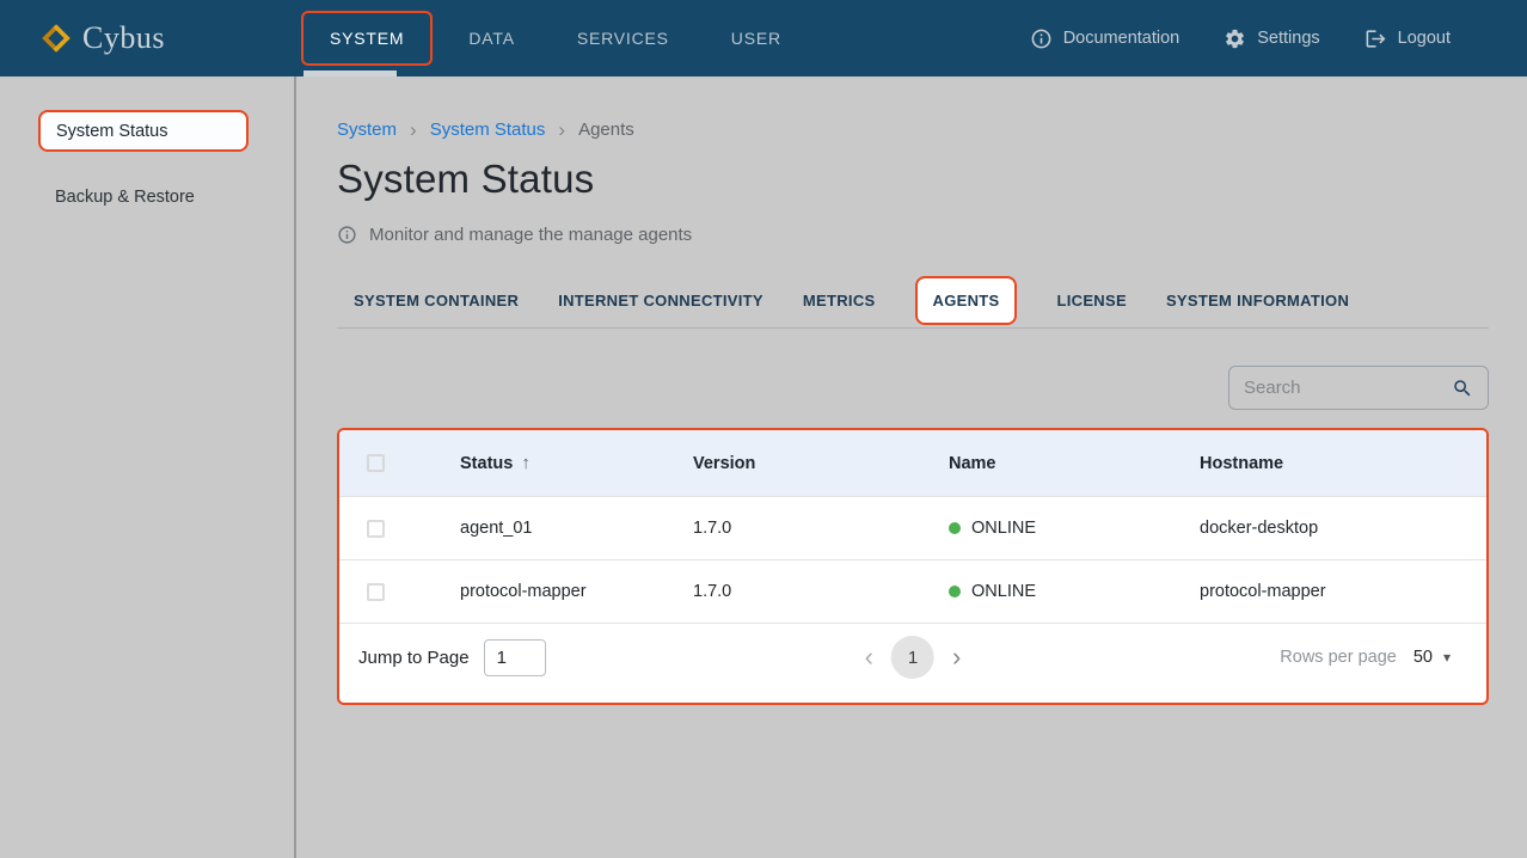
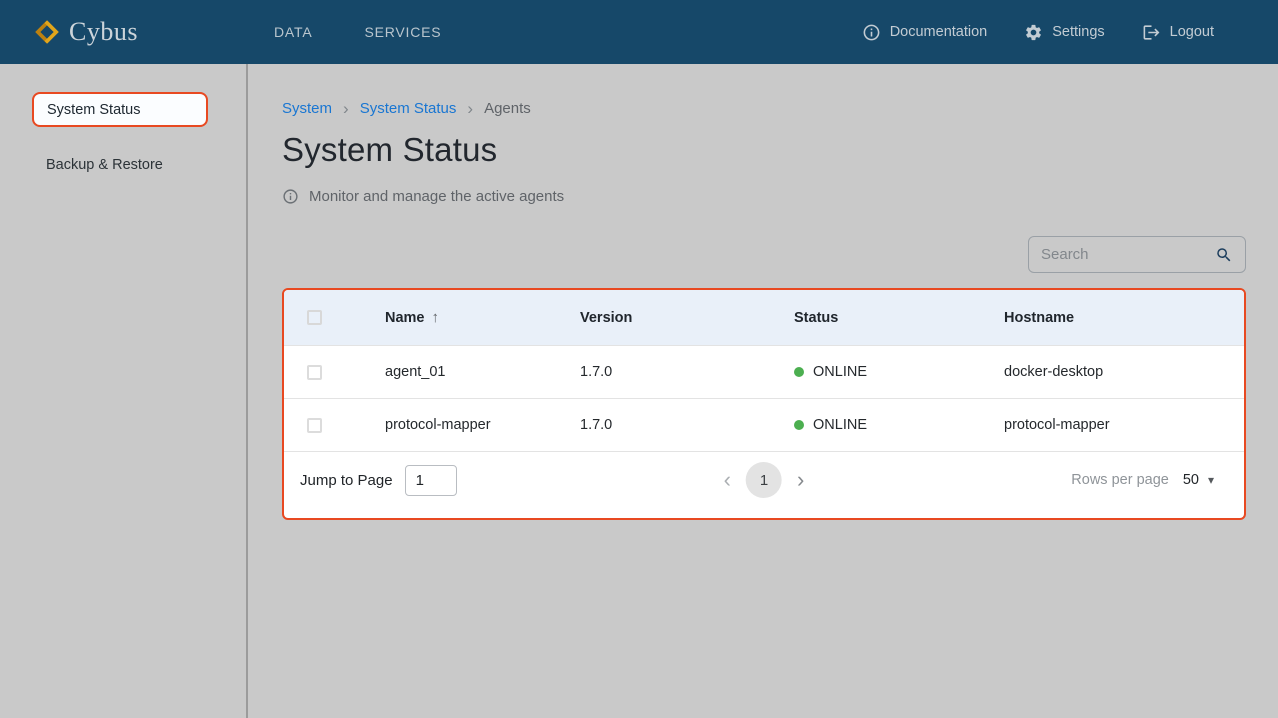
  Cybus
- SYSTEM
  DATA
  SERVICES
- USER
  Documentation
  Settings
  Logout
  System Status
  Backup & Restore
  System
  ›
  System Status
  ›
  Agents
  System Status
- Monitor and manage the manage agents
+ Monitor and manage the active agents
- SYSTEM CONTAINER
- INTERNET CONNECTIVITY
- METRICS
- AGENTS
- LICENSE
- SYSTEM INFORMATION
  Search
- Status
+ Name
  ↑
  Version
- Name
+ Status
  Hostname
  agent_01
  1.7.0
  ONLINE
  docker-desktop
  protocol-mapper
  1.7.0
  ONLINE
  protocol-mapper
  Jump to Page
  1
  ‹
  1
  ›
  Rows per page
  50
  ▾
